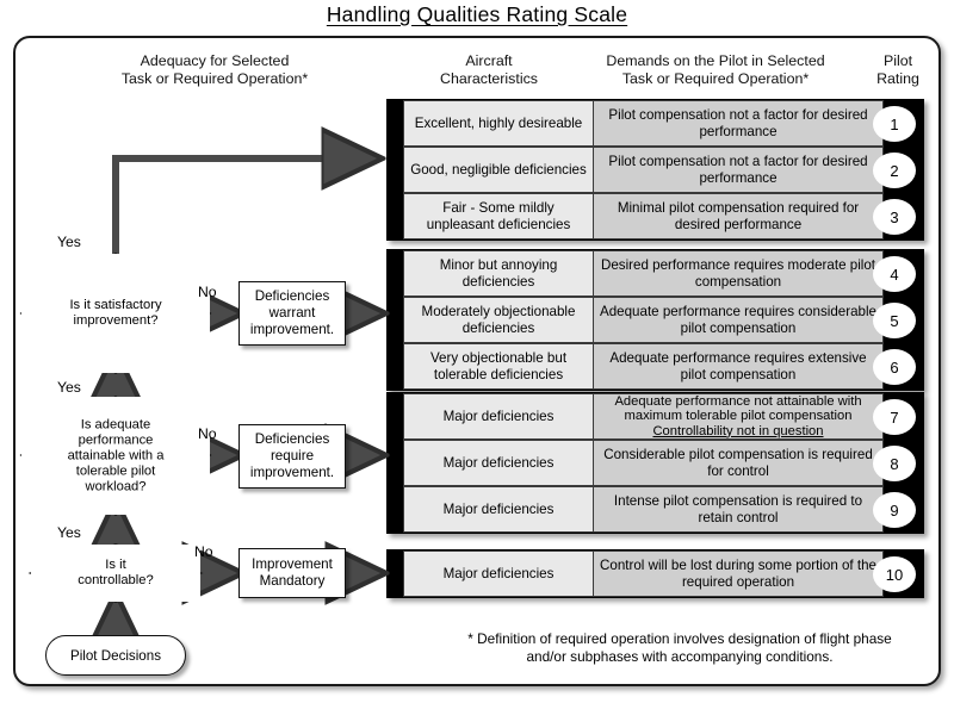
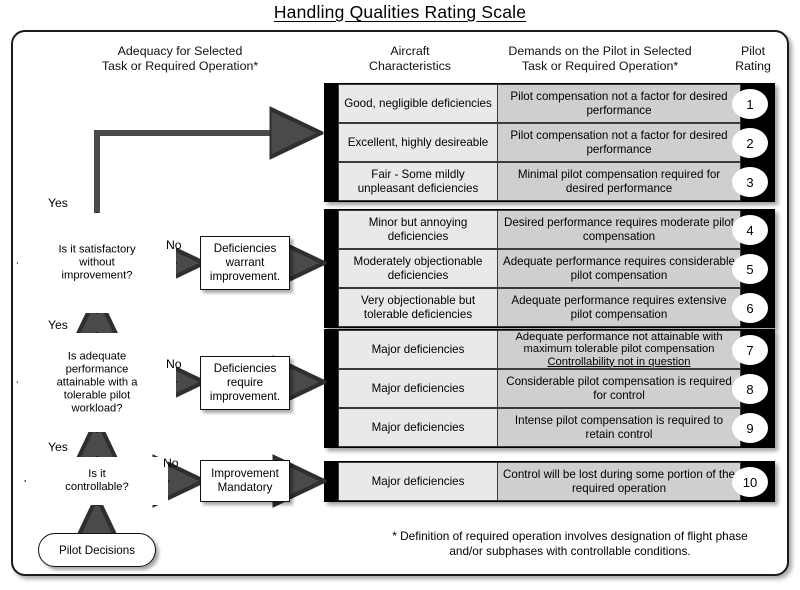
  Handling Qualities Rating Scale
  Adequacy for Selected
  Task or Required Operation*
  Aircraft
  Characteristics
  Demands on the Pilot in Selected
  Task or Required Operation*
  Pilot
  Rating
- Excellent, highly desireable
+ Good, negligible deficiencies
  Pilot compensation not a factor for desired performance
  1
- Good, negligible deficiencies
+ Excellent, highly desireable
  Pilot compensation not a factor for desired performance
  2
  Fair - Some mildly unpleasant deficiencies
  Minimal pilot compensation required for desired performance
  3
  Minor but annoying deficiencies
  Desired performance requires moderate pilot compensation
  4
  Moderately objectionable deficiencies
  Adequate performance requires considerable pilot compensation
  5
  Very objectionable but tolerable deficiencies
  Adequate performance requires extensive pilot compensation
  6
  Major deficiencies
  Adequate performance not attainable with
  maximum tolerable pilot compensation
  Controllability not in question
  7
  Major deficiencies
  Considerable pilot compensation is required for control
  8
  Major deficiencies
  Intense pilot compensation is required to retain control
  9
  Major deficiencies
  Control will be lost during some portion of the required operation
  10
  Is it satisfactory
+ without
  improvement?
  Is adequate
  performance
  attainable with a
  tolerable pilot
  workload?
  Is it
  controllable?
  Deficiencies
  warrant
  improvement.
  Deficiencies
  require
  improvement.
  Improvement
  Mandatory
  Pilot Decisions
  Yes
  Yes
  Yes
  No
  No
  No
  * Definition of required operation involves designation of flight phase
- and/or subphases with accompanying conditions.
+ and/or subphases with controllable conditions.
